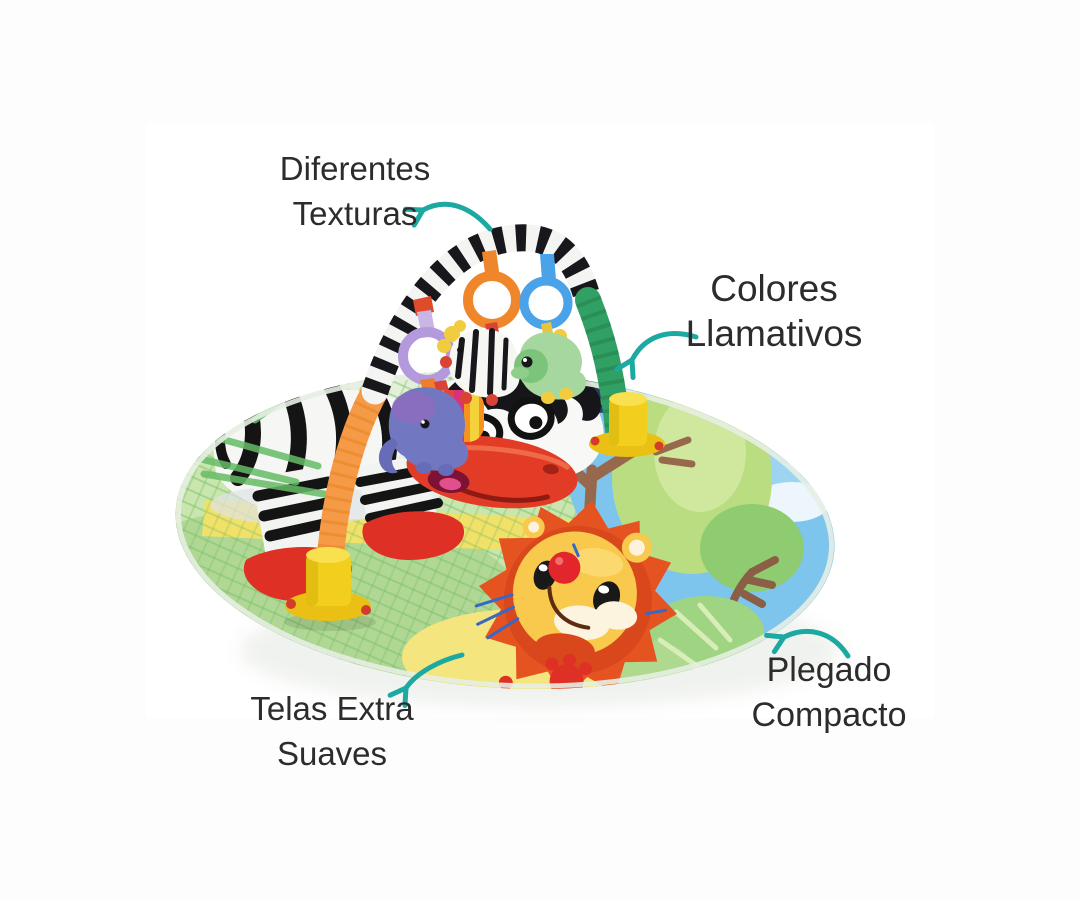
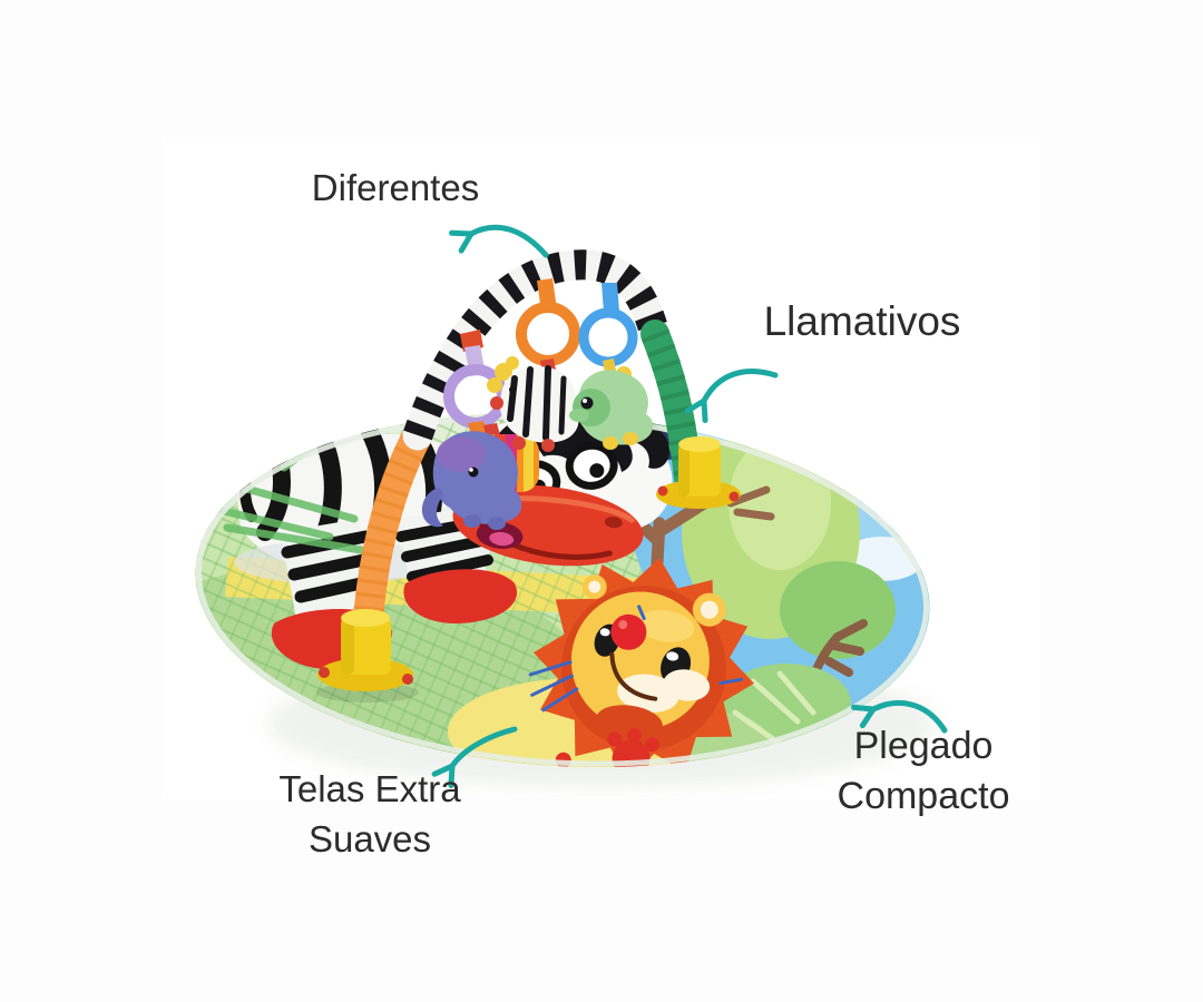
  Diferentes
- Texturas
- Colores
  Llamativos
  Telas Extra
  Suaves
  Plegado
  Compacto
